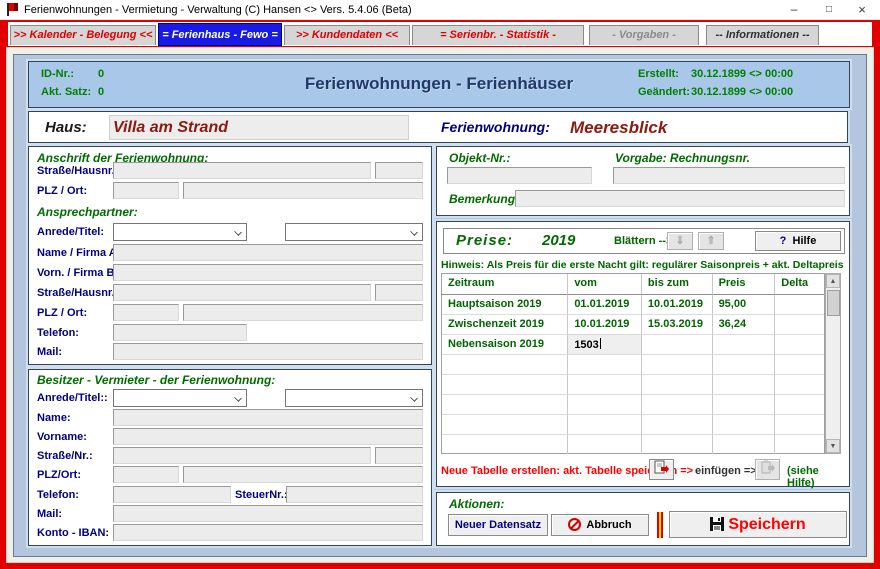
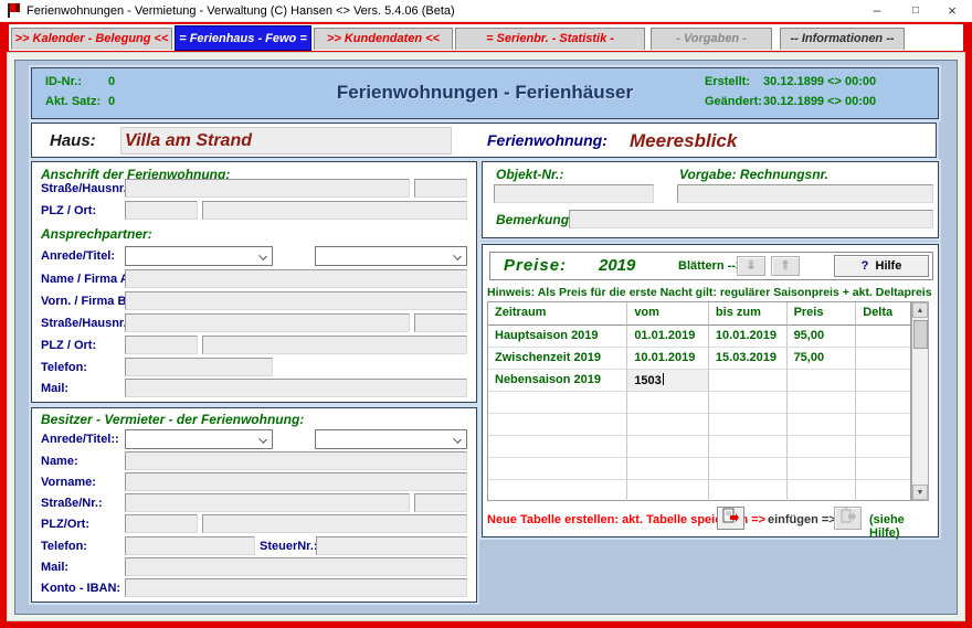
  Ferienwohnungen - Vermietung - Verwaltung (C) Hansen <> Vers. 5.4.06 (Beta)
  –
  □
  ×
  >> Kalender - Belegung <<
  = Ferienhaus - Fewo =
  >> Kundendaten <<
  - Vorgaben -
  -- Informationen --
  ID-Nr.:
  0
  Akt. Satz:
  0
  Ferienwohnungen - Ferienhäuser
  Erstellt:
  30.12.1899 <> 00:00
  Geändert:
  30.12.1899 <> 00:00
  Haus:
  Villa am Strand
  Ferienwohnung:
  Meeresblick
  Anschrift der Ferienwohnung:
  Straße/Hausnr
  PLZ / Ort:
  Ansprechpartner:
  Anrede/Titel:
  Name / Firma
  Vorn. / Firma B
  Straße/Hausnr
  PLZ / Ort:
  Telefon:
  Mail:
  Besitzer - Vermieter - der Ferienwohnung:
  Anrede/Titel::
  Name:
  Vorname:
  Straße/Nr.:
  PLZ/Ort:
  Telefon:
  SteuerNr.
  Mail:
  Konto - IBAN:
  Objekt-Nr.:
  Vorgabe: Rechnungsnr.
  Bemerkung
  Preise:
  2019
  Blättern --
  ⇓
  ⇑
  ? Hilfe
  Hinweis: Als Preis für die erste Nacht gilt: regulärer Saisonpreis + akt. Deltapreis
  Zeitraum
  vom
  bis zum
  Preis
  Delta
  Hauptsaison 2019
  01.01.2019
  10.01.2019
  95,00
  Zwischenzeit 2019
  10.01.2019
  15.03.2019
- 36,24
+ 75,00
  Nebensaison 2019
  1503
  Neue Tabelle erstellen: akt. Tabelle spei =>
  einfügen =>
  (siehe Hilfe)
- Aktionen:
- Neuer Datensatz
- Abbruch
- Speichern
